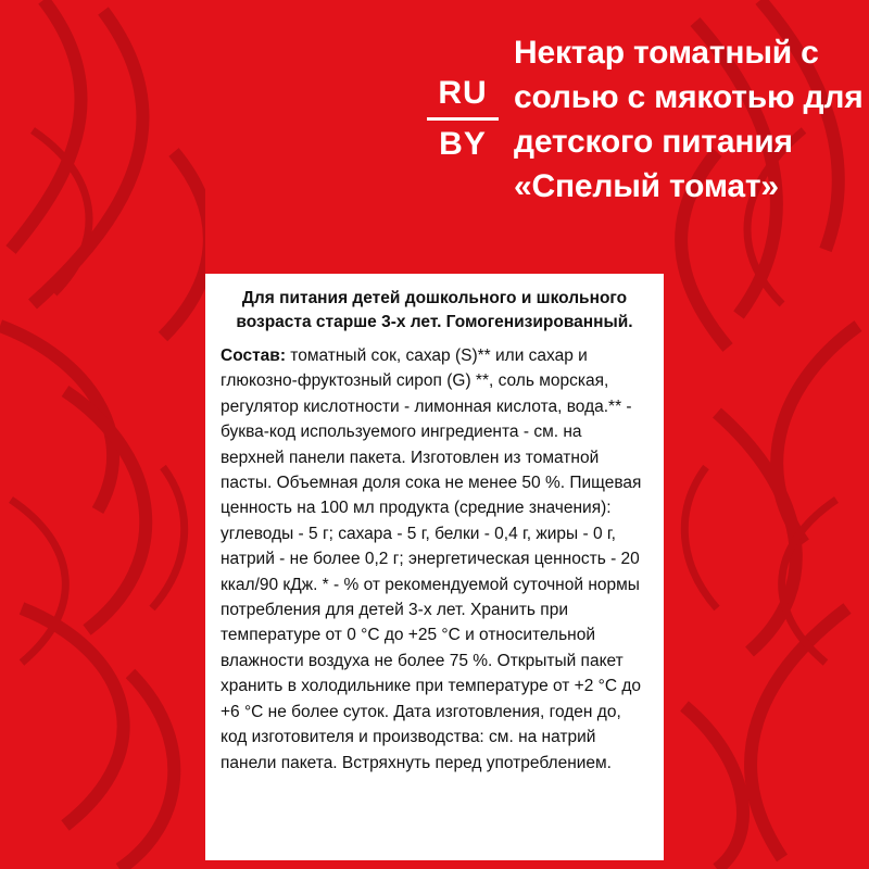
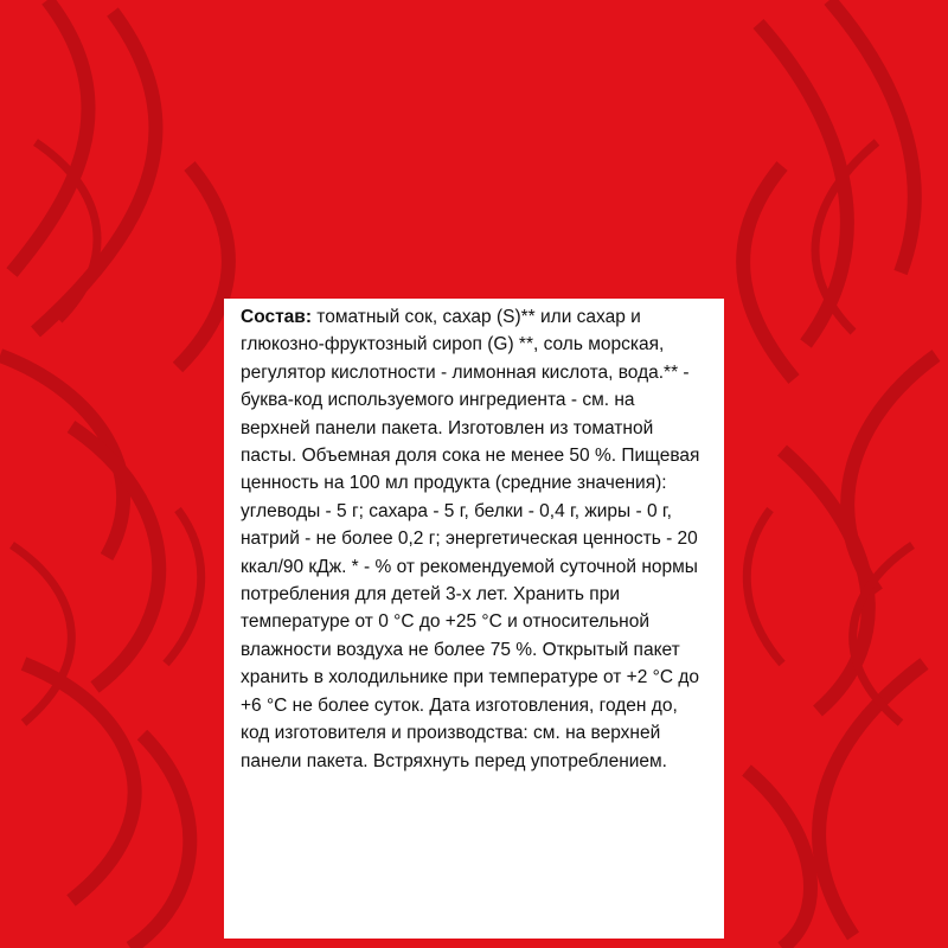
- RU
- BY
- Нектар томатный с солью с мякотью для детского питания «Спелый томат»
- Для питания детей дошкольного и школьного возраста старше 3-х лет. Гомогенизированный.
- Состав: томатный сок, сахар (S)** или сахар и глюкозно-фруктозный сироп (G) **, соль морская, регулятор кислотности - лимонная кислота, вода.** - буква-код используемого ингредиента - см. на верхней панели пакета. Изготовлен из томатной пасты. Объемная доля сока не менее 50 %. Пищевая ценность на 100 мл продукта (средние значения): углеводы - 5 г; сахара - 5 г, белки - 0,4 г, жиры - 0 г, натрий - не более 0,2 г; энергетическая ценность - 20 ккал/90 кДж. * - % от рекомендуемой суточной нормы потребления для детей 3-х лет. Хранить при температуре от 0 °C до +25 °C и относительной влажности воздуха не более 75 %. Открытый пакет хранить в холодильнике при температуре от +2 °C до +6 °C не более суток. Дата изготовления, годен до, код изготовителя и производства: см. на натрий панели пакета. Встряхнуть перед употреблением.
+ Состав: томатный сок, сахар (S)** или сахар и глюкозно-фруктозный сироп (G) **, соль морская, регулятор кислотности - лимонная кислота, вода.** - буква-код используемого ингредиента - см. на верхней панели пакета. Изготовлен из томатной пасты. Объемная доля сока не менее 50 %. Пищевая ценность на 100 мл продукта (средние значения): углеводы - 5 г; сахара - 5 г, белки - 0,4 г, жиры - 0 г, натрий - не более 0,2 г; энергетическая ценность - 20 ккал/90 кДж. * - % от рекомендуемой суточной нормы потребления для детей 3-х лет. Хранить при температуре от 0 °C до +25 °C и относительной влажности воздуха не более 75 %. Открытый пакет хранить в холодильнике при температуре от +2 °C до +6 °C не более суток. Дата изготовления, годен до, код изготовителя и производства: см. на верхней панели пакета. Встряхнуть перед употреблением.
